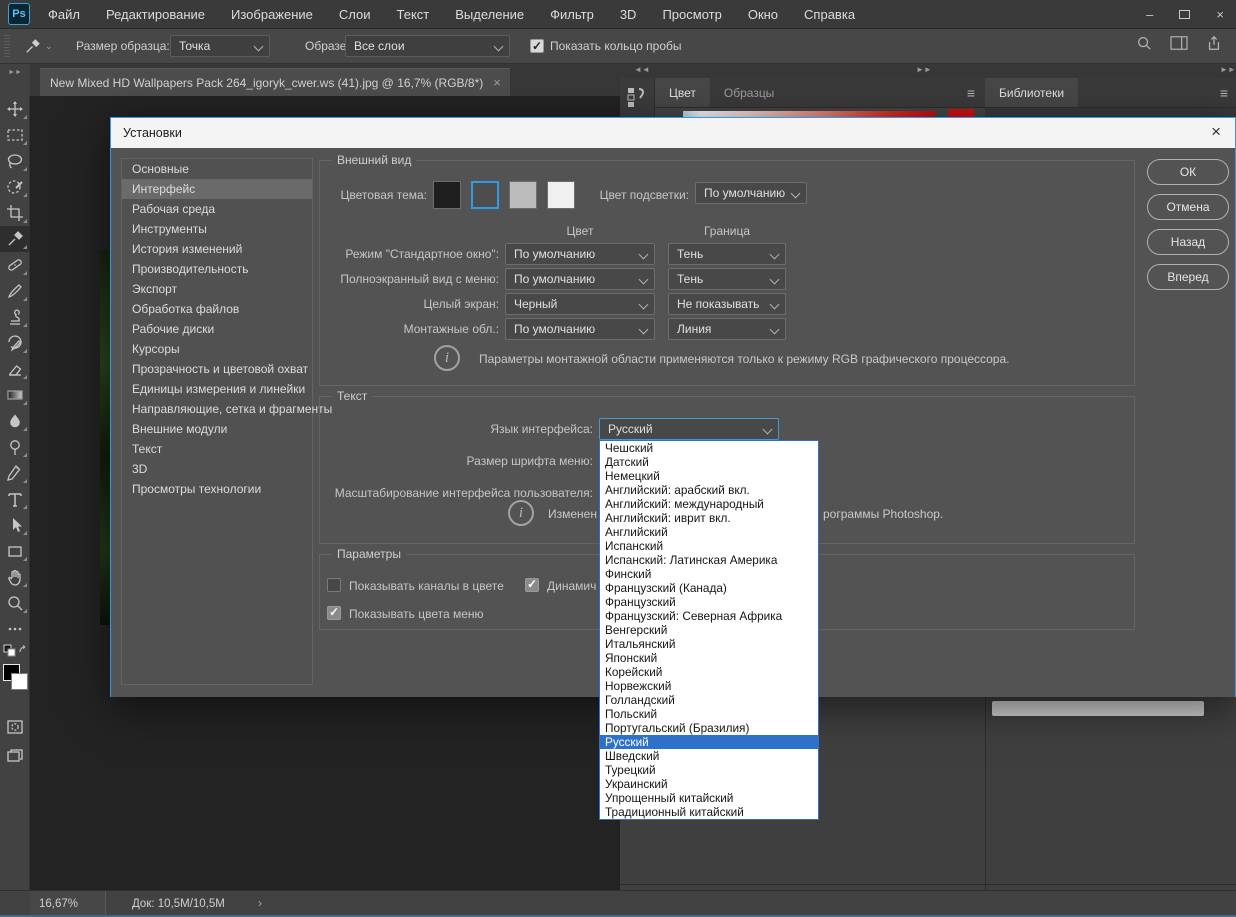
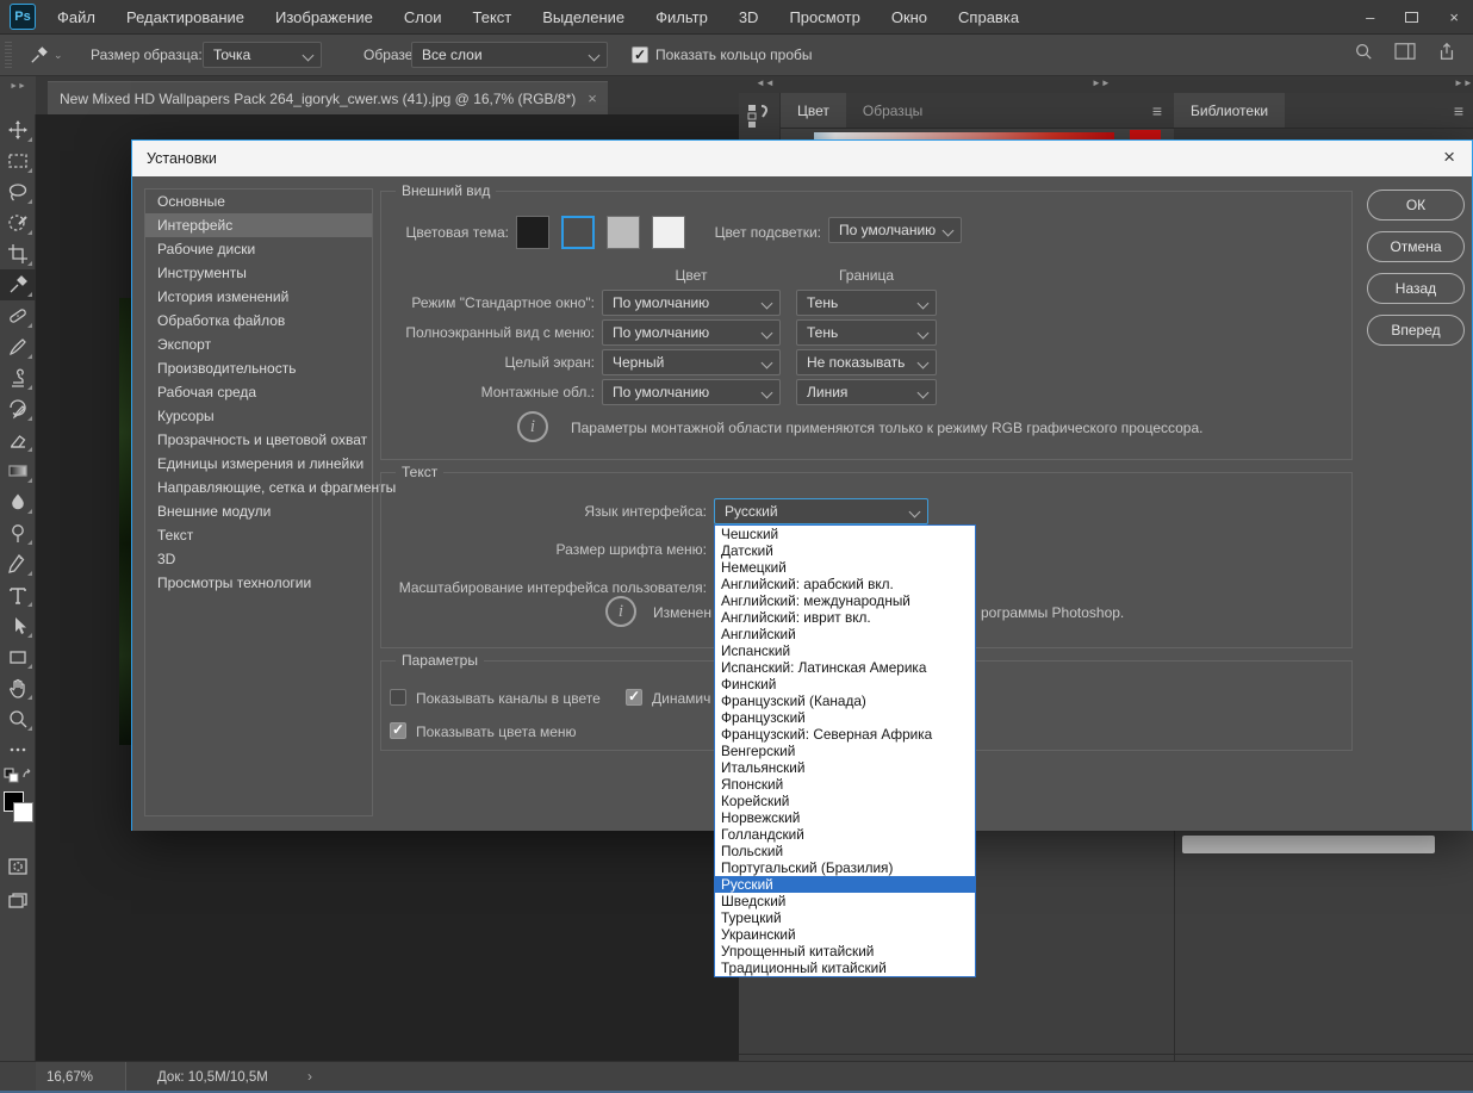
  Ps
  Файл
  Редактирование
  Изображение
  Слои
  Текст
  Выделение
  Фильтр
  3D
  Просмотр
  Окно
  Справка
  –
  ×
  ⌄
  Размер образца:
  Точка
  Образе
  Все слои
  Показать кольцо пробы
  New Mixed HD Wallpapers Pack 264_igoryk_cwer.ws (41).jpg @ 16,7% (RGB/8*)
  ×
  ◄◄
  ►►
  ►►
  Цвет
  Образцы
  ≡
  Библиотеки
  ≡
  16,67%
  Док: 10,5M/10,5M
  ›
  Установки
  ×
  Основные
  Интерфейс
- Рабочая среда
+ Рабочие диски
  Инструменты
  История изменений
- Производительность
+ Обработка файлов
  Экспорт
- Обработка файлов
+ Производительность
- Рабочие диски
+ Рабочая среда
  Курсоры
  Прозрачность и цветовой охват
  Единицы измерения и линейки
  Направляющие, сетка и фрагмент
  Внешние модули
  Текст
  3D
  Просмотры технологии
  Внешний вид
  Цветовая тема:
  Цвет подсветки:
  По умолчанию
  Цвет
  Граница
  Режим "Стандартное окно":
  По умолчанию
  Тень
  Полноэкранный вид с меню:
  По умолчанию
  Тень
  Целый экран:
  Черный
  Не показывать
  Монтажные обл.:
  По умолчанию
  Линия
  i
  Параметры монтажной области применяются только к режиму RGB графического процессора.
  Текст
  Язык интерфейса:
  Русский
  Размер шрифта меню:
  Масштабирование интерфейса пользователя:
  i
  Изменен
  рограммы Photoshop.
  Параметры
  Показывать каналы в цвете
  Динамич
  Показывать цвета меню
  ОК
  Отмена
  Назад
  Вперед
  Чешский
  Датский
  Немецкий
  Английский: арабский вкл.
  Английский: международный
  Английский: иврит вкл.
  Английский
  Испанский
  Испанский: Латинская Америка
  Финский
  Французский (Канада)
  Французский
  Французский: Северная Африка
  Венгерский
  Итальянский
  Японский
  Корейский
  Норвежский
  Голландский
  Польский
  Португальский (Бразилия)
  Русский
  Шведский
  Турецкий
  Украинский
  Упрощенный китайский
  Традиционный китайский
